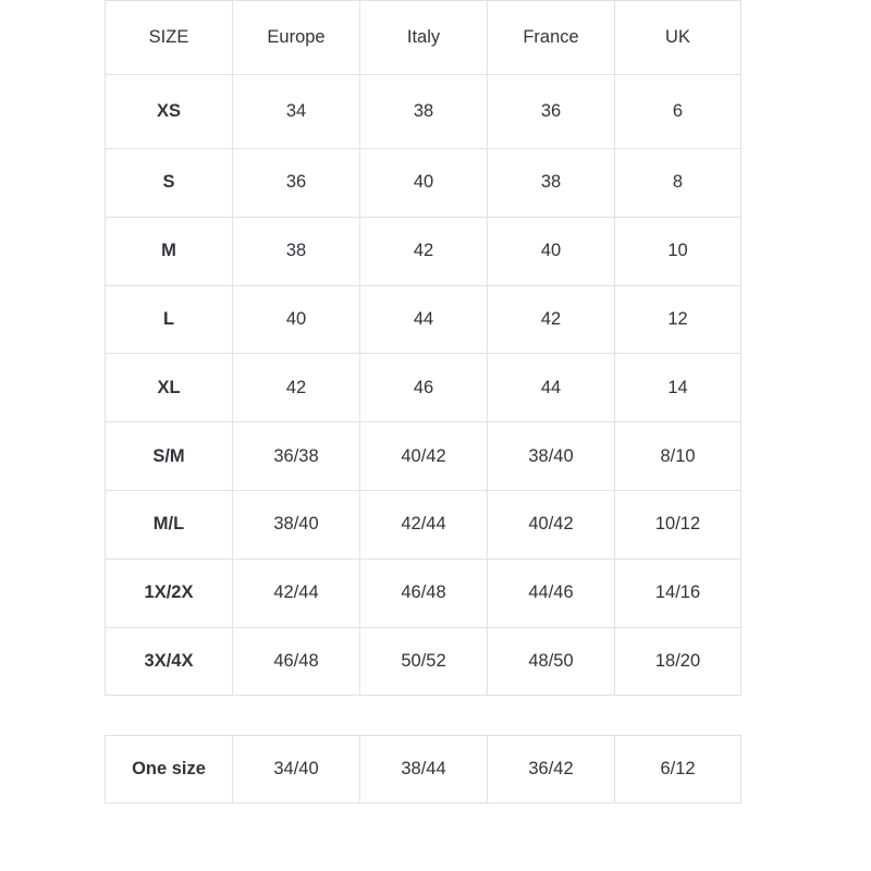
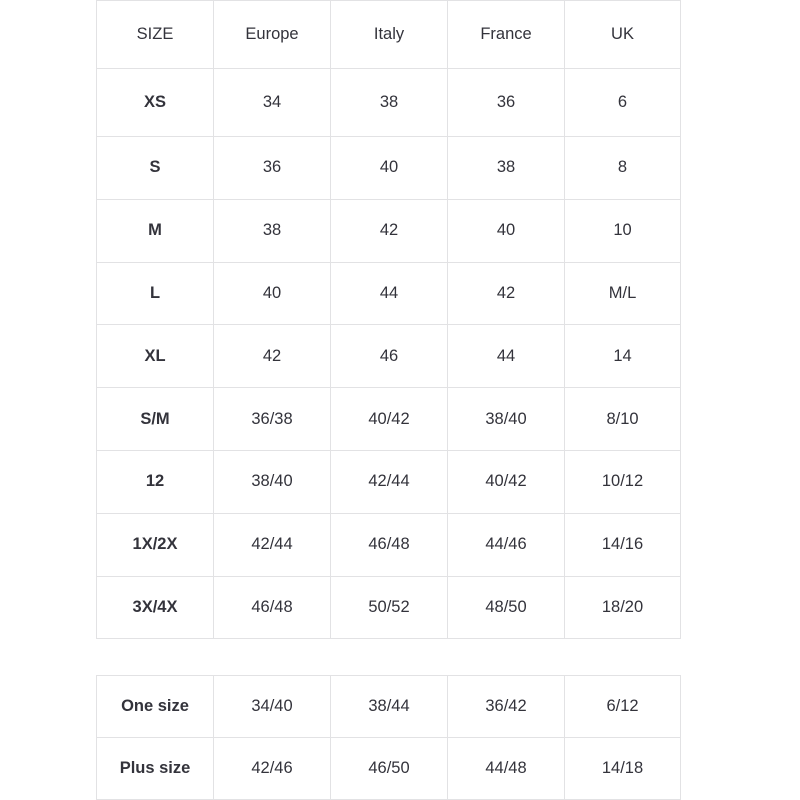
  SIZE	Europe	Italy	France	UK
  XS	34	38	36	6
  S	36	40	38	8
  M	38	42	40	10
- L	40	44	42	12
+ L	40	44	42	M/L
  XL	42	46	44	14
  S/M	36/38	40/42	38/40	8/10
- M/L	38/40	42/44	40/42	10/12
+ 12	38/40	42/44	40/42	10/12
  1X/2X	42/44	46/48	44/46	14/16
  3X/4X	46/48	50/52	48/50	18/20
  One size	34/40	38/44	36/42	6/12
+ Plus size	42/46	46/50	44/48	14/18
